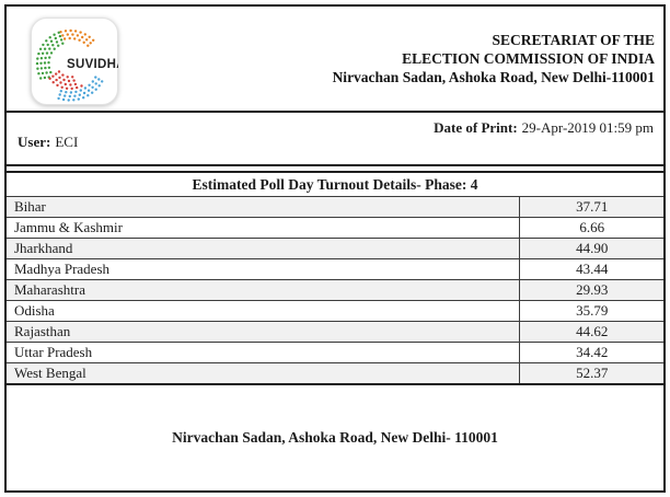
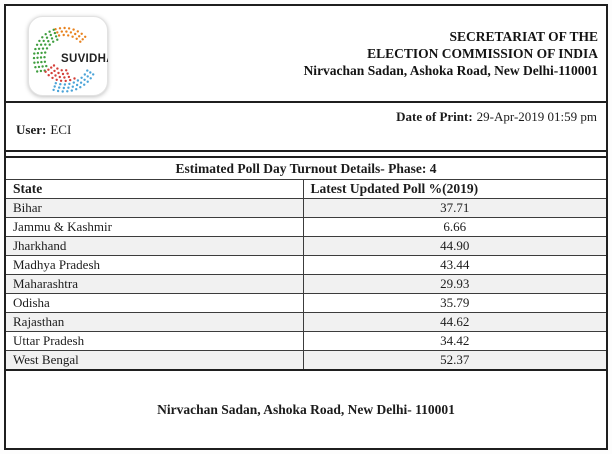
  SUVIDH
  SECRETARIAT OF THE
  ELECTION COMMISSION OF INDIA
  Nirvachan Sadan, Ashoka Road, New Delhi-110001
  User: ECI
  Date of Print: 29-Apr-2019 01:59 pm
  Estimated Poll Day Turnout Details- Phase: 4
+ State	Latest Updated Poll %(2019)
  Bihar	37.71
  Jammu & Kashmir	6.66
  Jharkhand	44.90
  Madhya Pradesh	43.44
  Maharashtra	29.93
  Odisha	35.79
  Rajasthan	44.62
  Uttar Pradesh	34.42
  West Bengal	52.37
  Nirvachan Sadan, Ashoka Road, New Delhi- 110001
